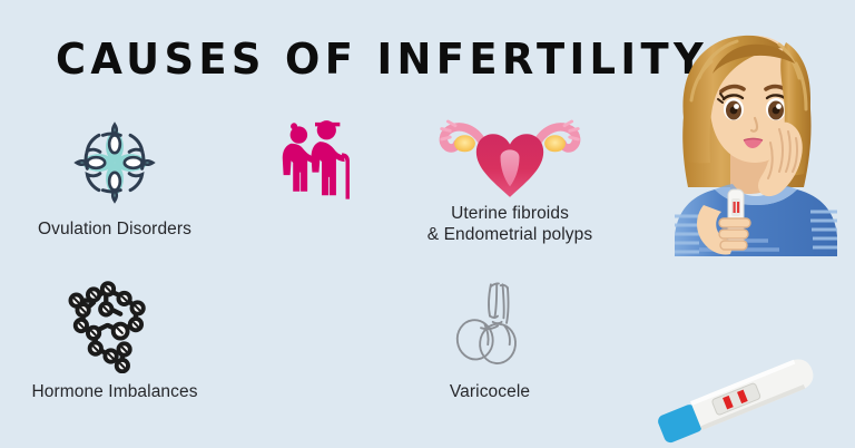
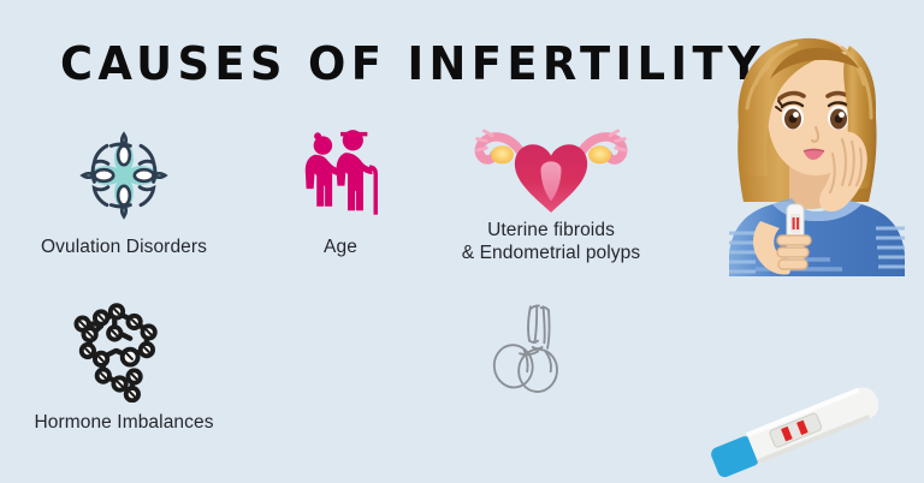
  CAUSES OF INFERTILI
  Ovulation Disorders
+ Age
  Uterine fibroids
  & Endometrial polyps
  Hormone Imbalances
- Varicocele
